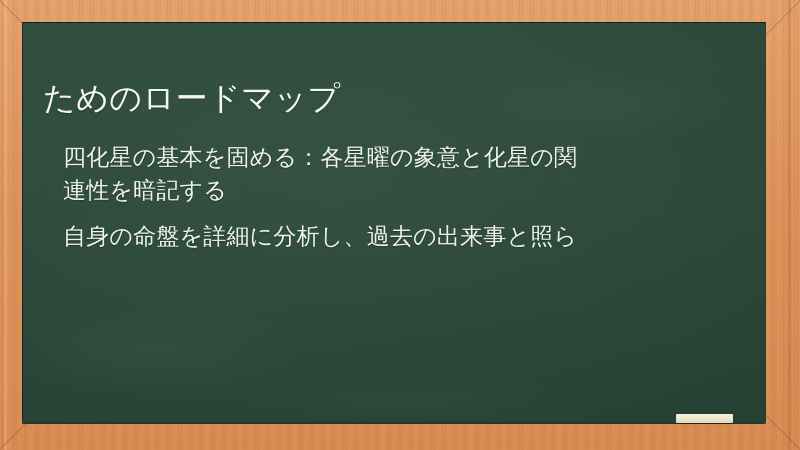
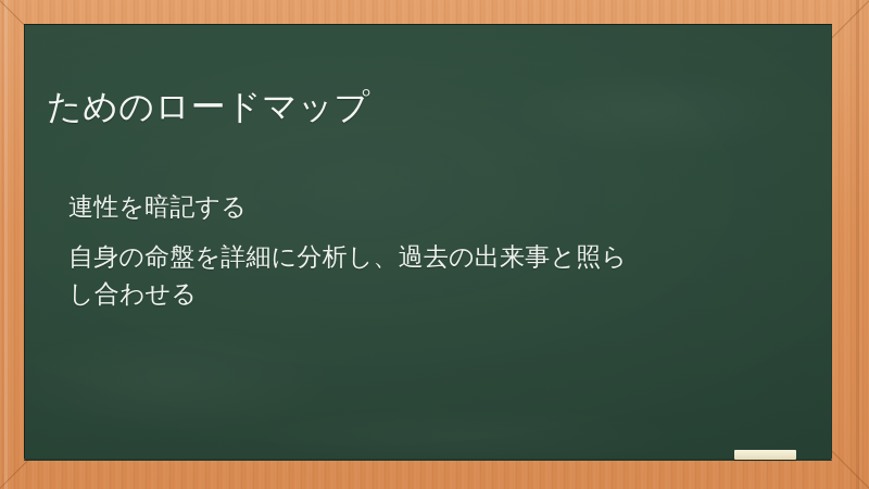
  ためのロードマップ
- 四化星の基本を固める：各星曜の象意と化星の関
  連性を暗記する
  自身の命盤を詳細に分析し、過去の出来事と照ら
+ し合わせる
